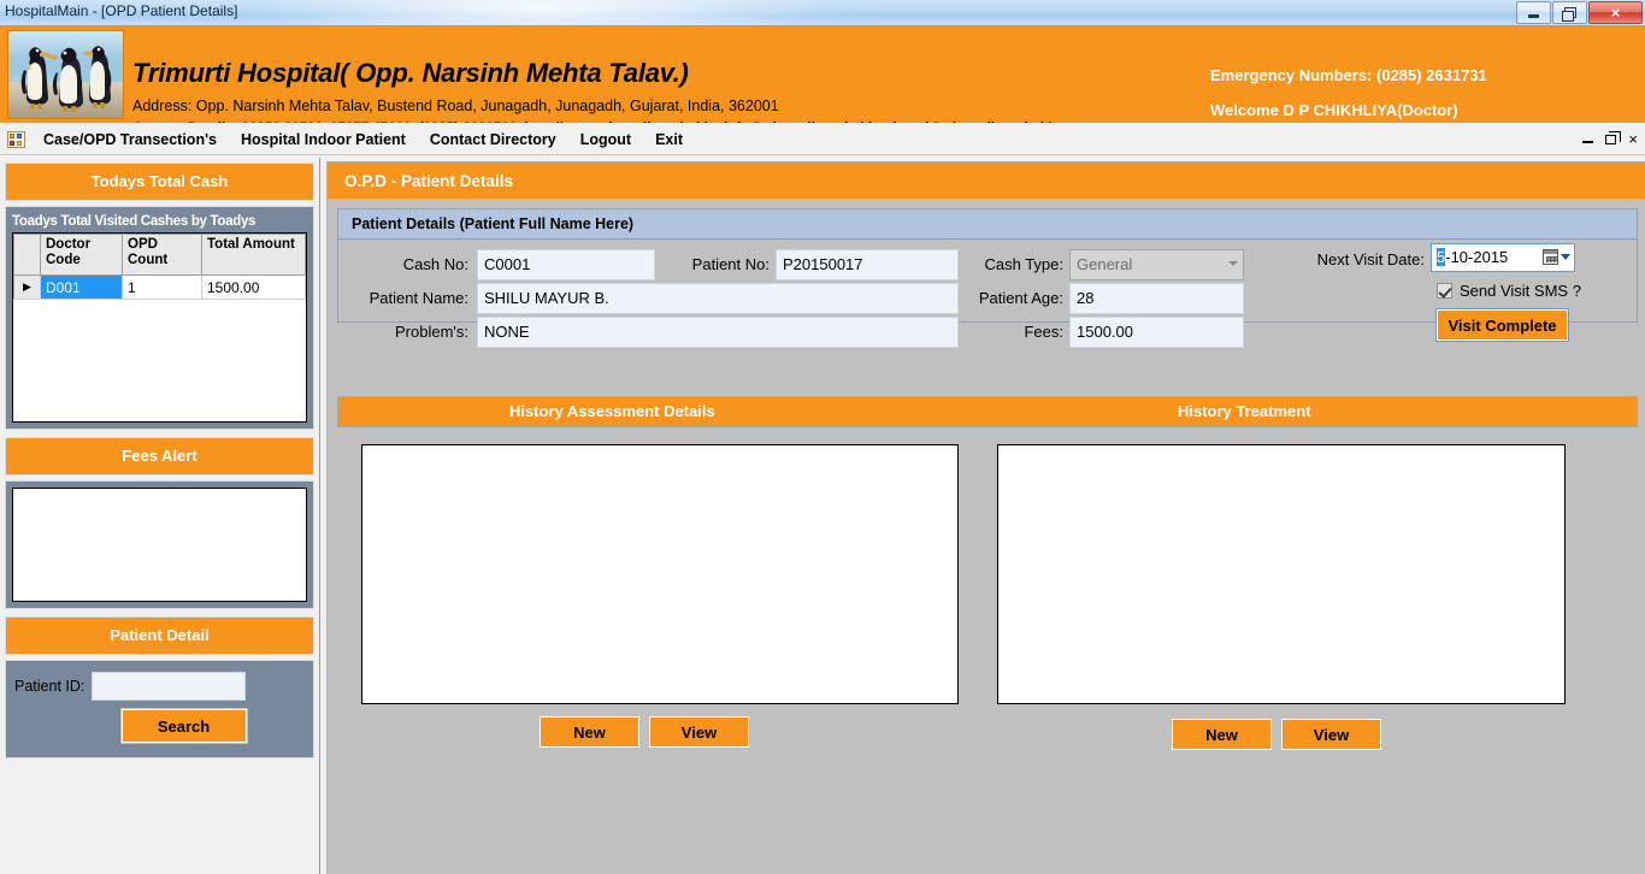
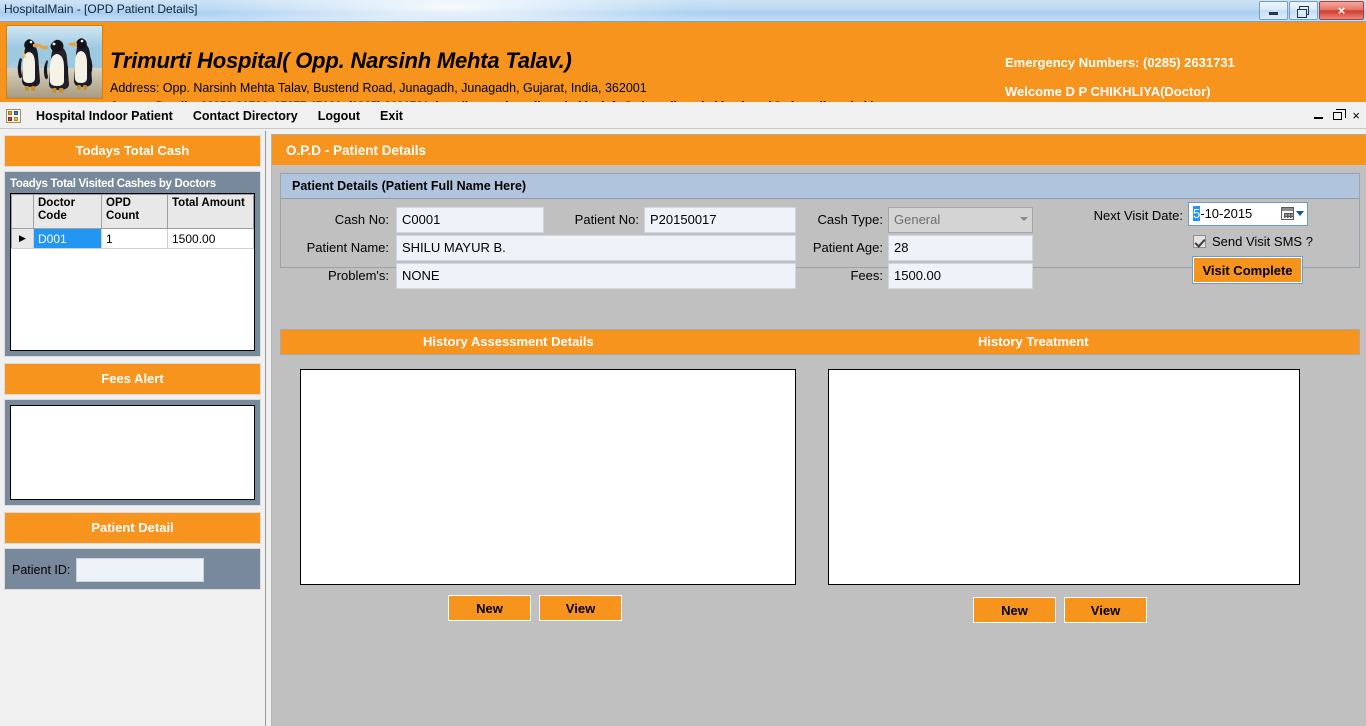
  HospitalMain - [OPD Patient Details]
  ×
  Trimurti Hospital( Opp. Narsinh Mehta Talav.)
  Address: Opp. Narsinh Mehta Talav, Bustend Road, Junagadh, Junagadh, Gujarat, India, 362001
  Emergency Numbers: (0285) 2631731
  Welcome D P CHIKHLIYA(Doctor)
- Case/OPD Transection's
  Hospital Indoor Patient
  Contact Directory
  Logout
  Exit
  ×
  Todays Total Cash
- Toadys Total Visited Cashes by Toadys
+ Toadys Total Visited Cashes by Doctors
  	Doctor Code	OPD Count	Total Amount
  ▶	D001	1	1500.00
  Fees Alert
  Patient Detail
  Patient ID:
- Search
  O.P.D - Patient Details
  Patient Details (Patient Full Name Here)
  Cash No:
  C0001
  Patient No:
  P20150017
  Cash Type:
  General
  Patient Name:
  SHILU MAYUR B.
  Patient Age:
  28
  Problem's:
  NONE
  Fees:
  1500.00
  Next Visit Date:
  5-10-2015
  Send Visit SMS ?
  Visit Complete
  History Assessment Details
  History Treatment
  New
  View
  New
  View
